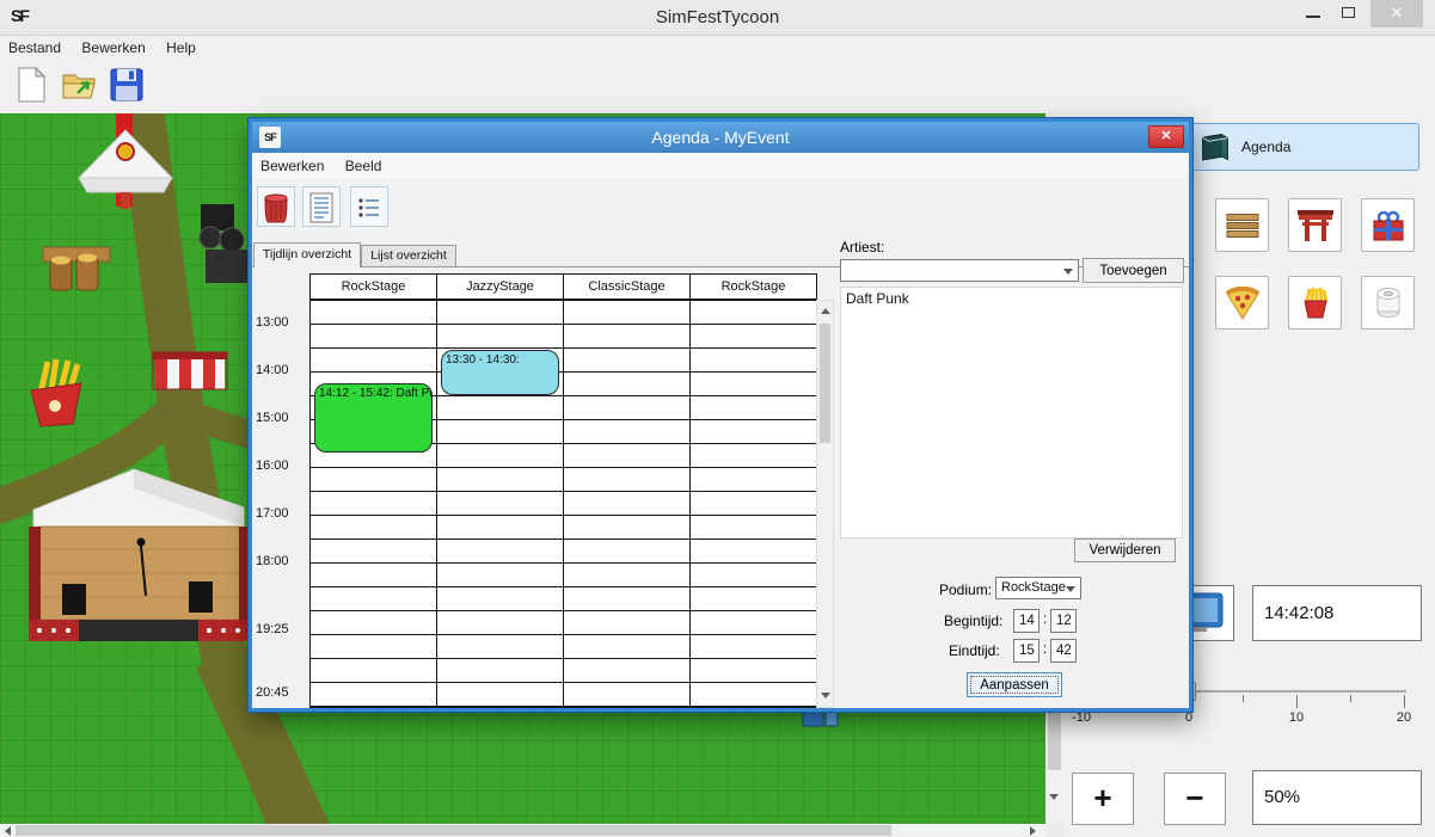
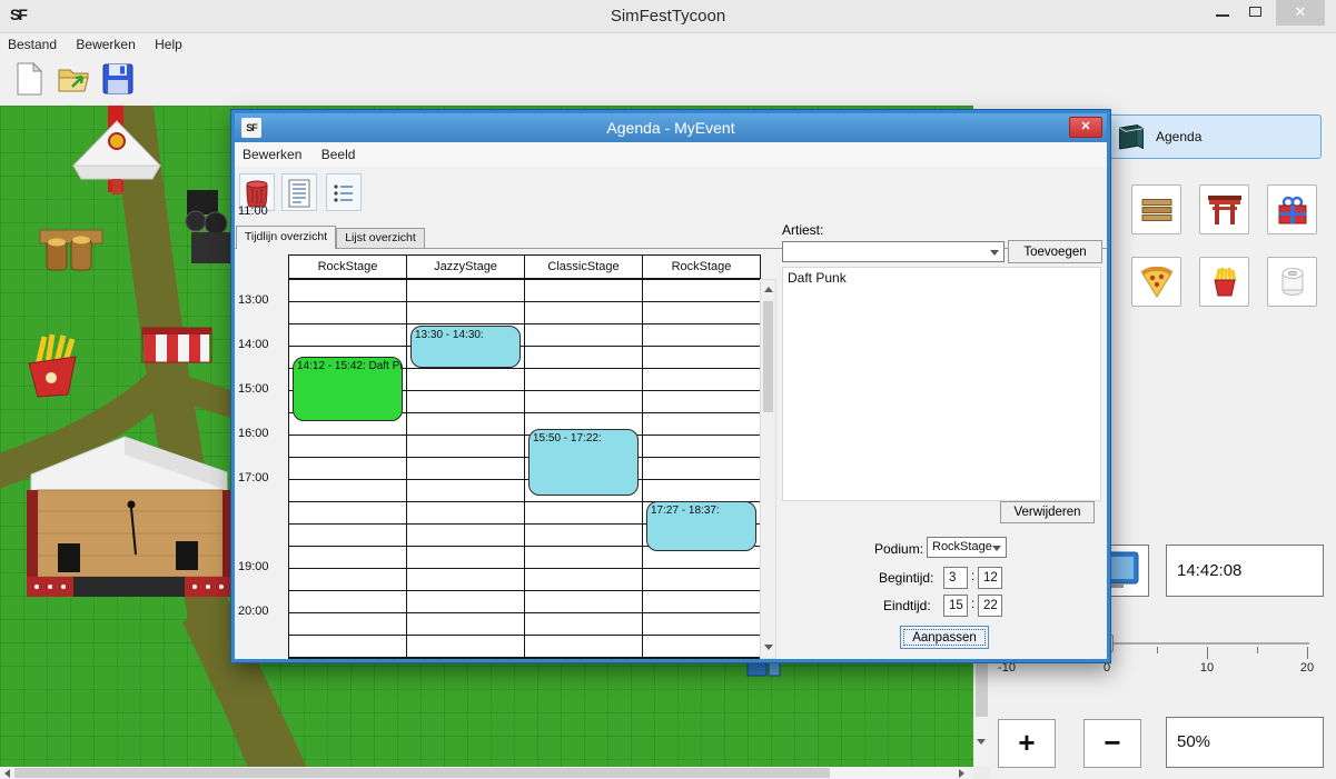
  SF
  SimFestTycoon
  ✕
  Bestand Bewerken Help
  Agenda
  14:42:08
  -10
  0
  10
  20
  +
  −
  50%
  SF
  Agenda - MyEvent
  ✕
  Bewerken Beeld
  Tijdlijn overzicht
  Lijst overzicht
  13:00
  14:00
  15:00
  16:00
  17:00
- 18:00
+ 11:00
- 19:25
+ 19:00
- 20:45
+ 20:00
  RockStage
  JazzyStage
  ClassicStage
  RockStage
  14:12 - 15:42: Daft P
  13:30 - 14:30:
+ 15:50 - 17:22:
+ 17:27 - 18:37:
  Artiest:
  Toevoegen
  Daft Punk
  Verwijderen
  Podium:
  RockStage
  Begintijd:
- 14
+ 3
  :
  12
  Eindtijd:
  15
  :
- 42
+ 22
  Aanpassen
